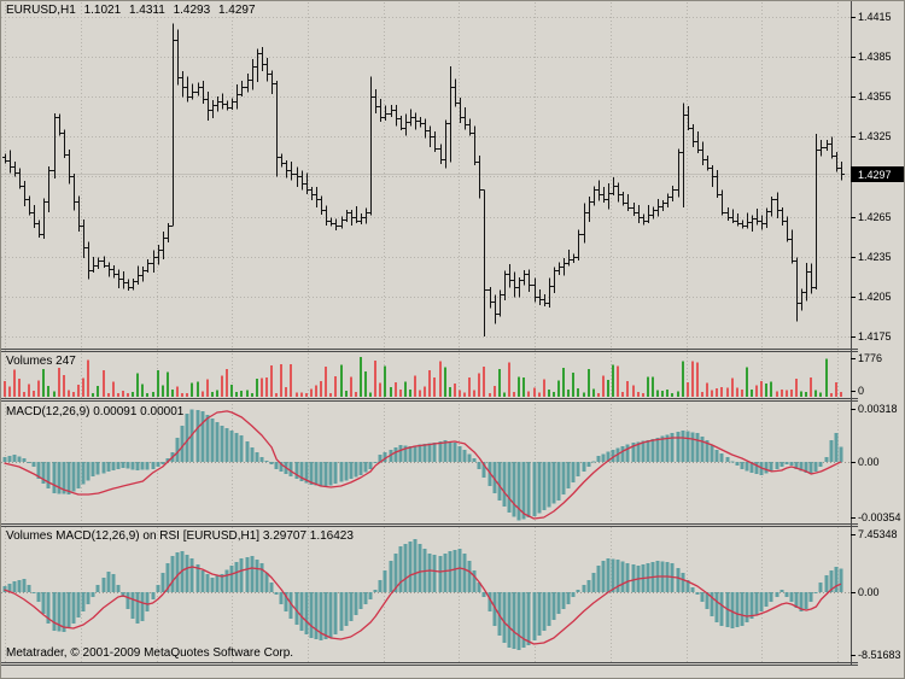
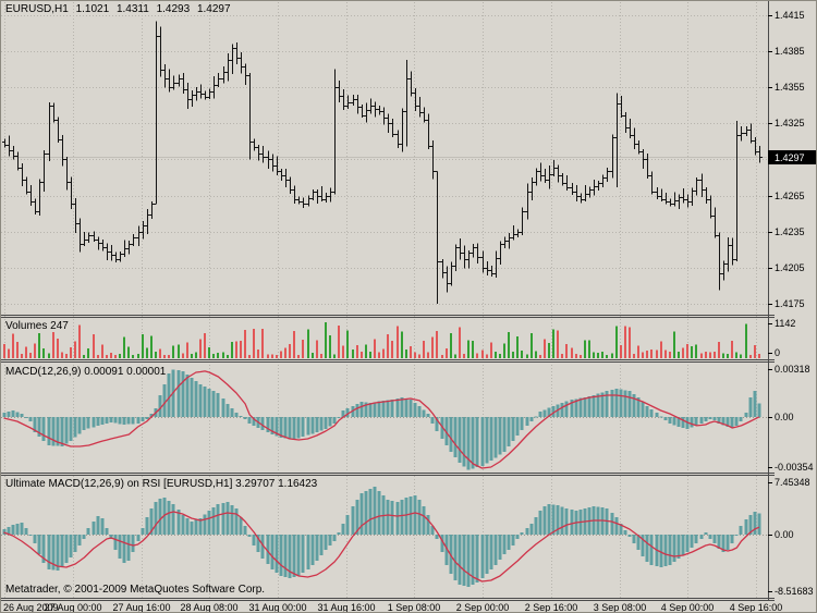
  1.4415
  1.4385
  1.4355
  1.4325
  1.4265
  1.4235
  1.4205
  1.4175
  1.4297
- 1776
+ 1142
  0
  0.00318
  0.00
  -0.00354
  7.45348
  0.00
  -8.51683
+ 26 Aug 2009
+ 27 Aug 00:00
+ 27 Aug 16:00
+ 28 Aug 08:00
+ 31 Aug 00:00
+ 31 Aug 16:00
+ 1 Sep 08:00
+ 2 Sep 00:00
+ 2 Sep 16:00
+ 3 Sep 08:00
+ 4 Sep 00:00
+ 4 Sep 16:00
  EURUSD,H1 1.1021 1.4311 1.4293 1.4297
  Volumes 247
  MACD(12,26,9) 0.00091 0.00001
- Volumes MACD(12,26,9) on RSI [EURUSD,H1] 3.29707 1.16423
+ Ultimate MACD(12,26,9) on RSI [EURUSD,H1] 3.29707 1.16423
  Metatrader, © 2001-2009 MetaQuotes Software Corp.
